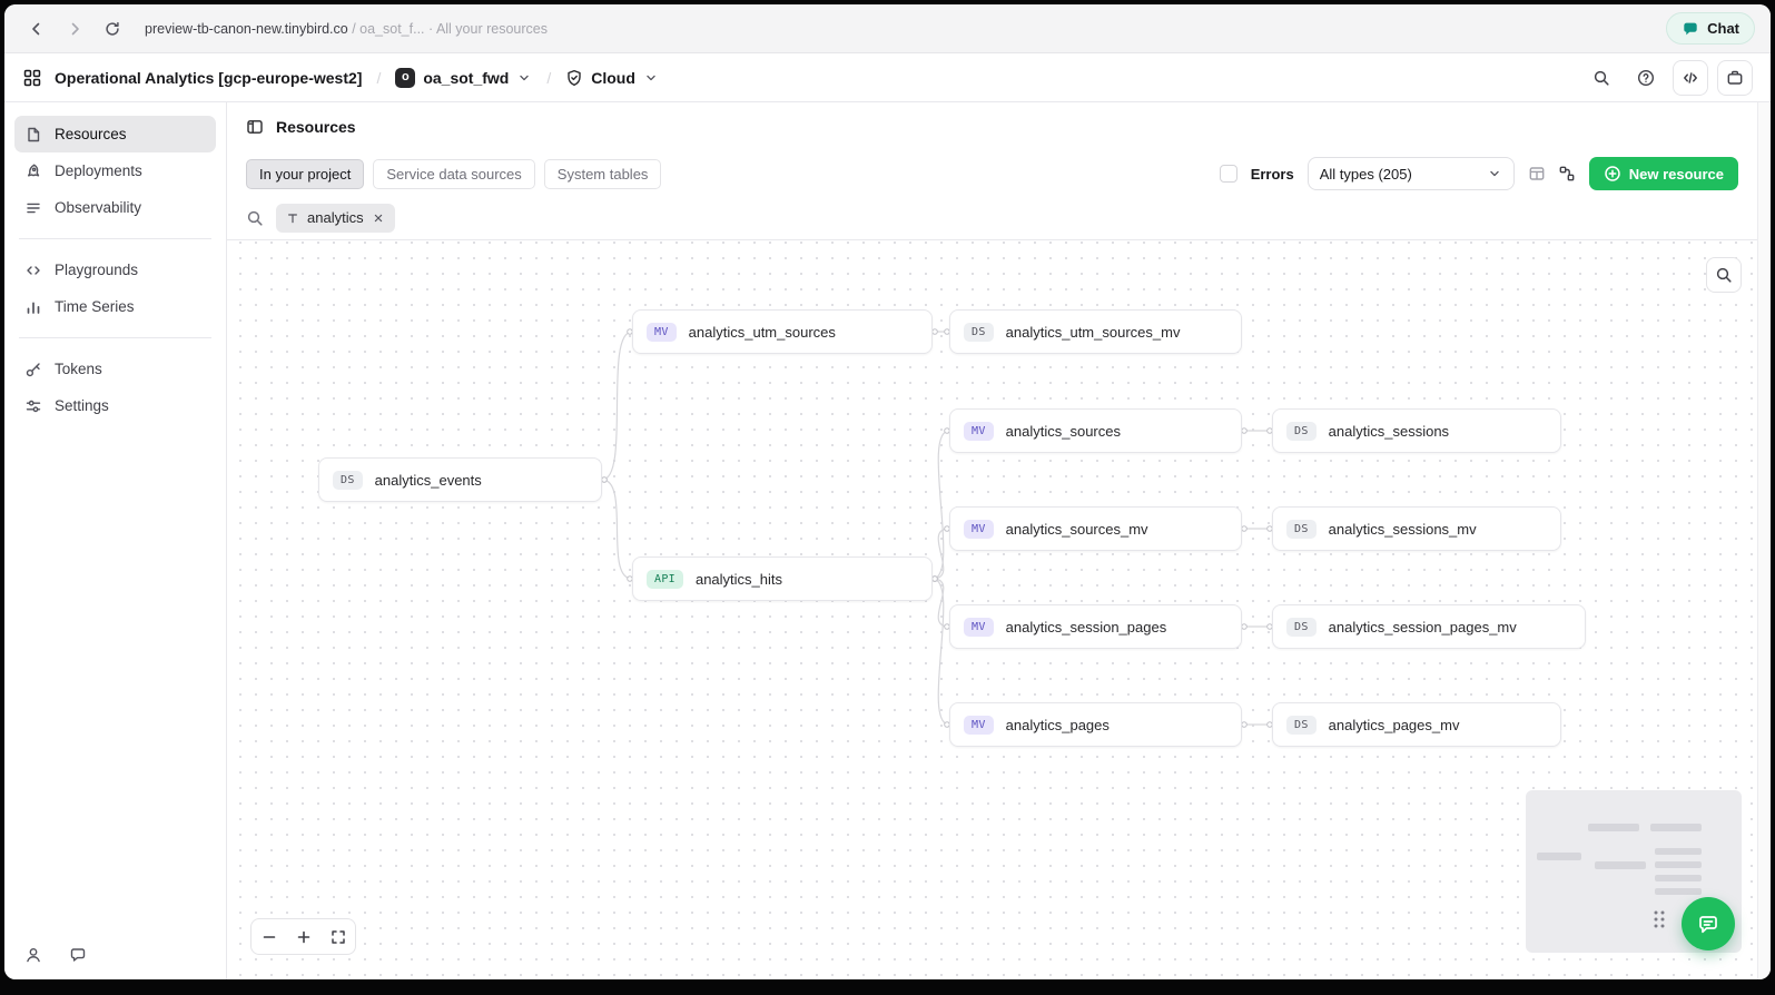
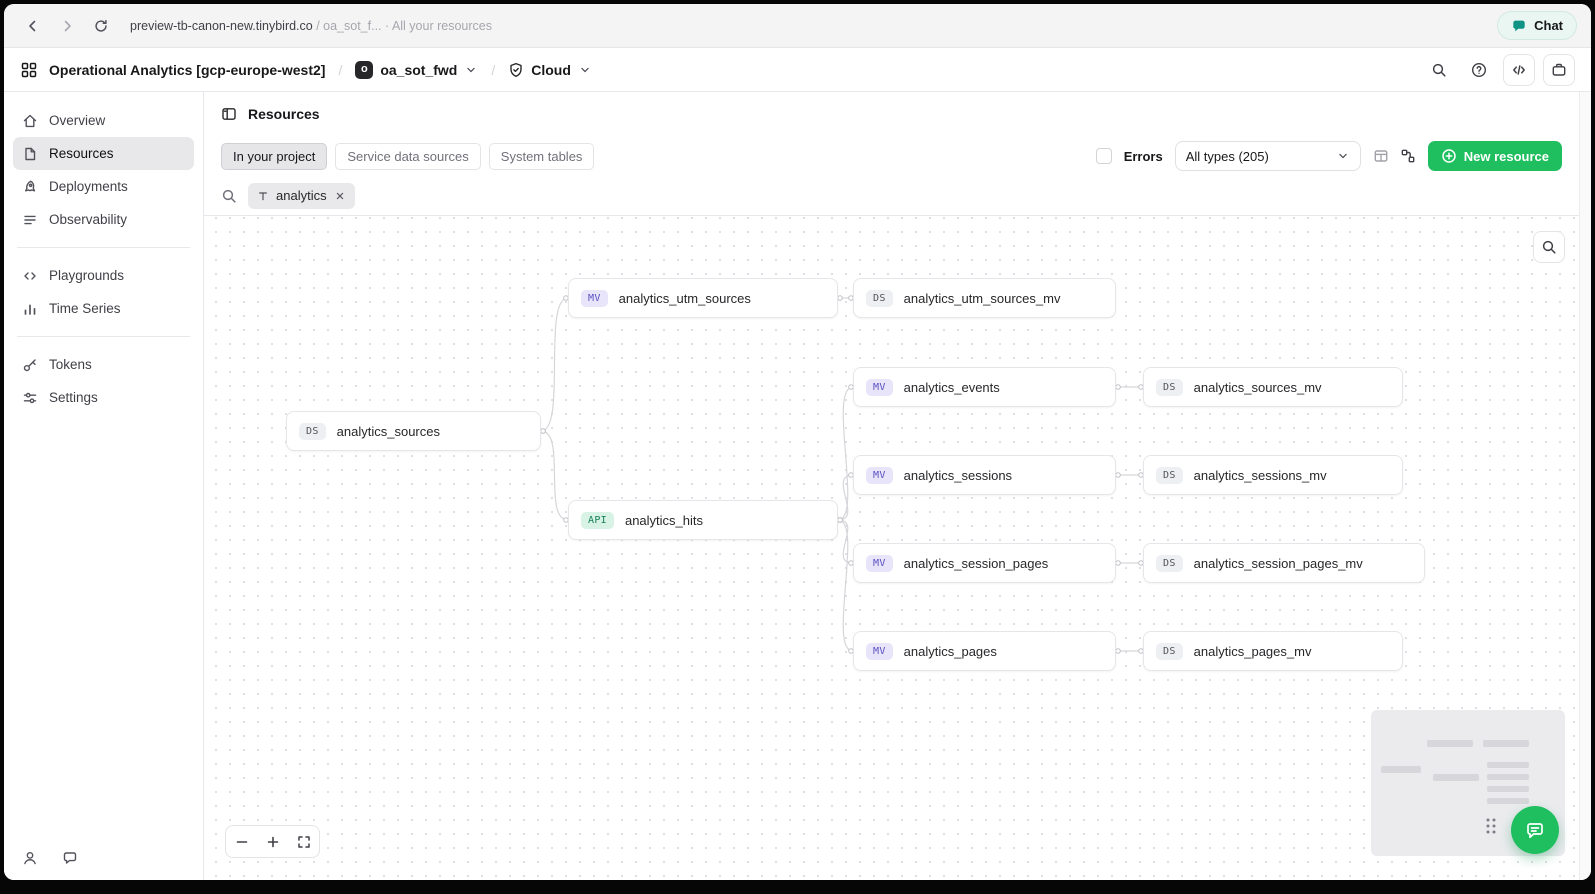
  preview-tb-canon-new.tinybird.co / oa_sot_f... · All your resources
  Chat
  Operational Analytics [gcp-europe-west2]
  /
  o
  oa_sot_fwd
  /
  Cloud
+ Overview
  Resources
  Deployments
  Observability
  Playgrounds
  Time Series
  Tokens
  Settings
  Resources
  In your project
  Service data sources
  System tables
  Errors
  All types (205)
  New resource
  analytics
  DS
- analytics_events
+ analytics_sources
  MV
  analytics_utm_sources
  DS
  analytics_utm_sources_mv
  MV
- analytics_sources
+ analytics_events
  DS
- analytics_sessions
+ analytics_sources_mv
  MV
- analytics_sources_mv
+ analytics_sessions
  DS
  analytics_sessions_mv
  API
  analytics_hits
  MV
  analytics_session_pages
  DS
  analytics_session_pages_mv
  MV
  analytics_pages
  DS
  analytics_pages_mv
